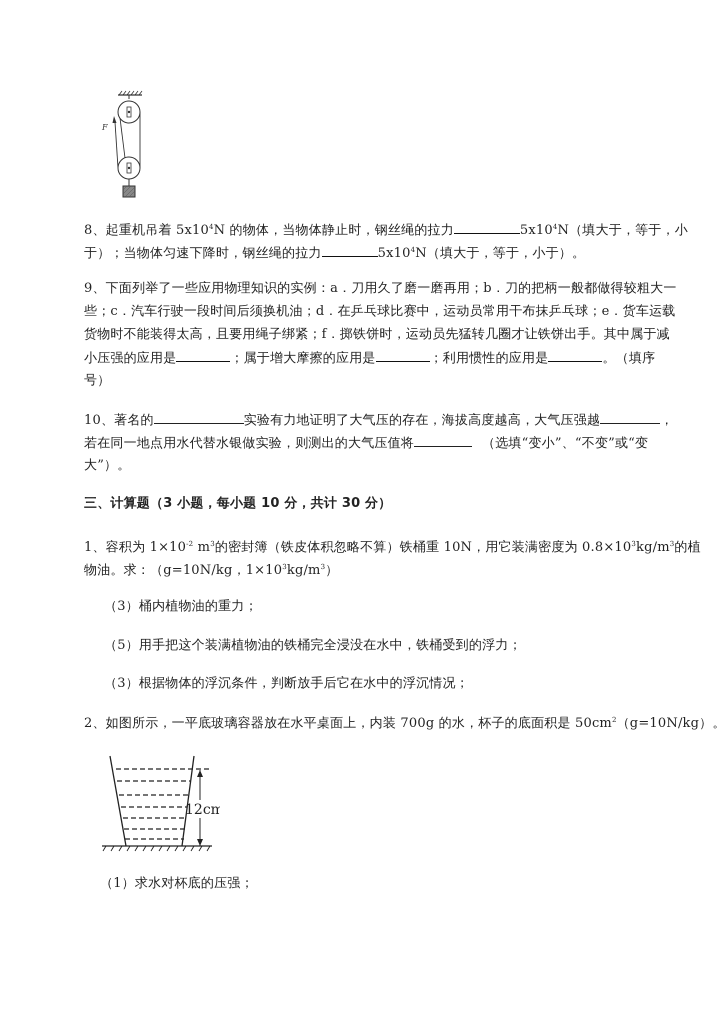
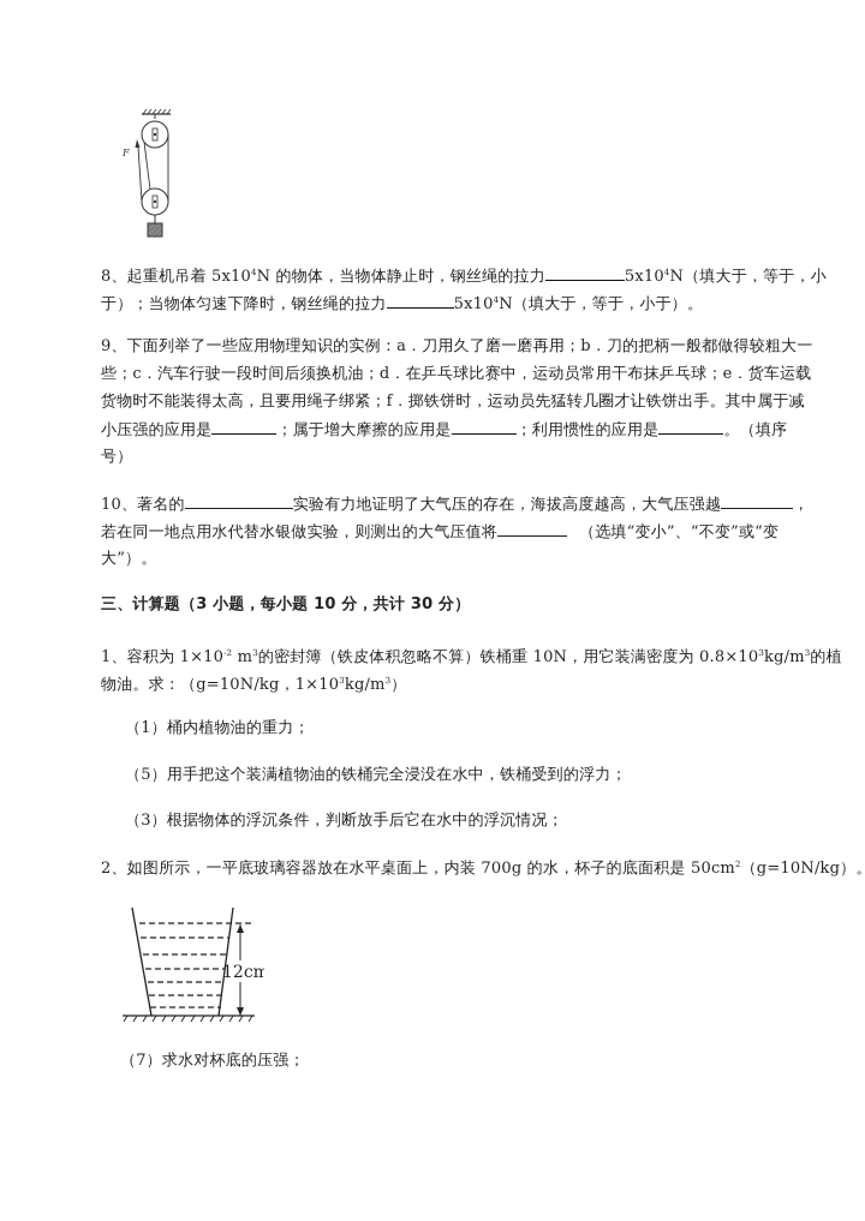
  F
  8、起重机吊着 5x104N 的物体，当物体静止时，钢丝绳的拉力 5x104N（填大于，等于，小
  于）；当物体匀速下降时，钢丝绳的拉力 5x104N（填大于，等于，小于）。
  9、下面列举了一些应用物理知识的实例：a．刀用久了磨一磨再用；b．刀的把柄一般都做得较粗大一
  些；c．汽车行驶一段时间后须换机油；d．在乒乓球比赛中，运动员常用干布抹乒乓球；e．货车运载
  货物时不能装得太高，且要用绳子绑紧；f．掷铁饼时，运动员先猛转几圈才让铁饼出手。其中属于减
  小压强的应用是 ；属于增大摩擦的应用是 ；利用惯性的应用是 。（填序
  号）
  10、著名的 实验有力地证明了大气压的存在，海拔高度越高，大气压强越 ，
  若在同一地点用水代替水银做实验，则测出的大气压值将 （选填“变小”、“不变”或“变
  大”）。
  三、计算题（3 小题，每小题 10 分，共计 30 分）
  1、容积为 1×10-2 m3的密封簿（铁皮体积忽略不算）铁桶重 10N，用它装满密度为 0.8×103kg/m3的植
  物油。求：（g=10N/kg，1×103kg/m3）
- （3）桶内植物油的重力；
+ （1）桶内植物油的重力；
  （5）用手把这个装满植物油的铁桶完全浸没在水中，铁桶受到的浮力；
  （3）根据物体的浮沉条件，判断放手后它在水中的浮沉情况；
  2、如图所示，一平底玻璃容器放在水平桌面上，内装 700g 的水，杯子的底面积是 50cm2（g=10N/kg）。
  12cm
- （1）求水对杯底的压强；
+ （7）求水对杯底的压强；
